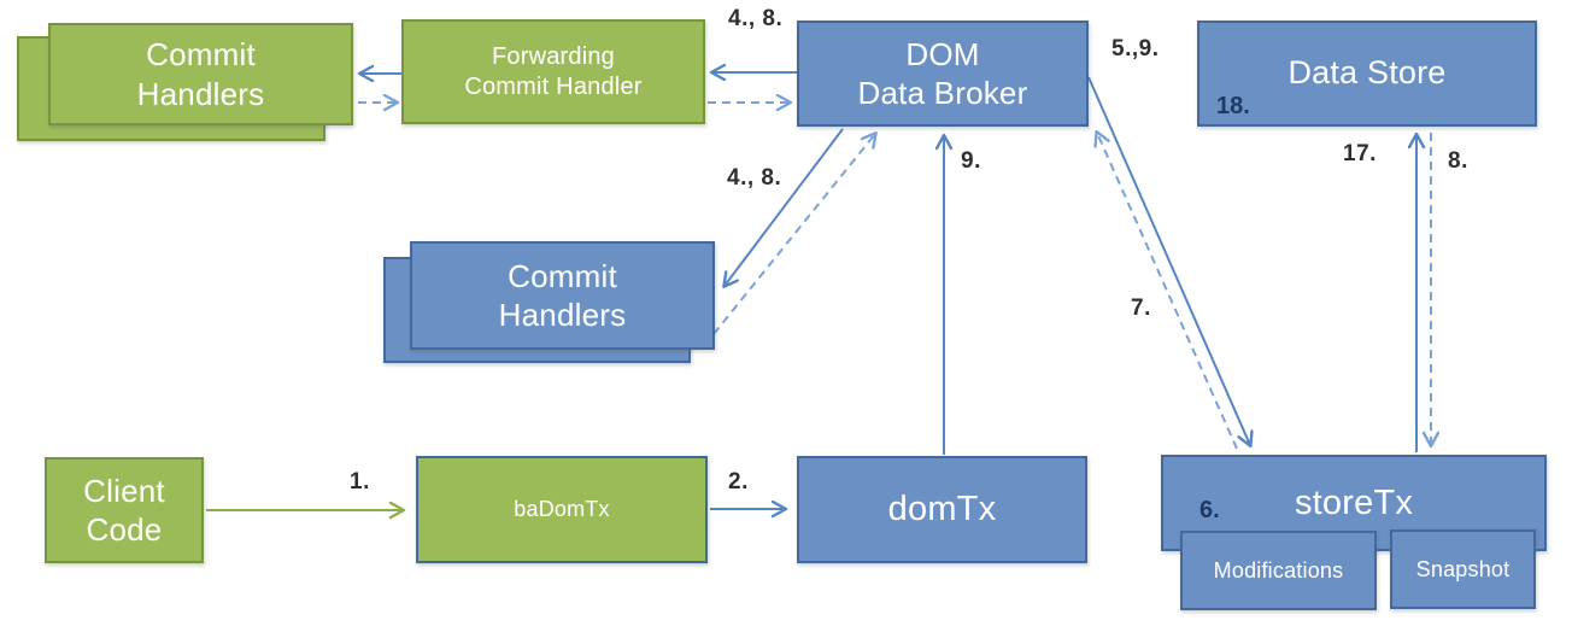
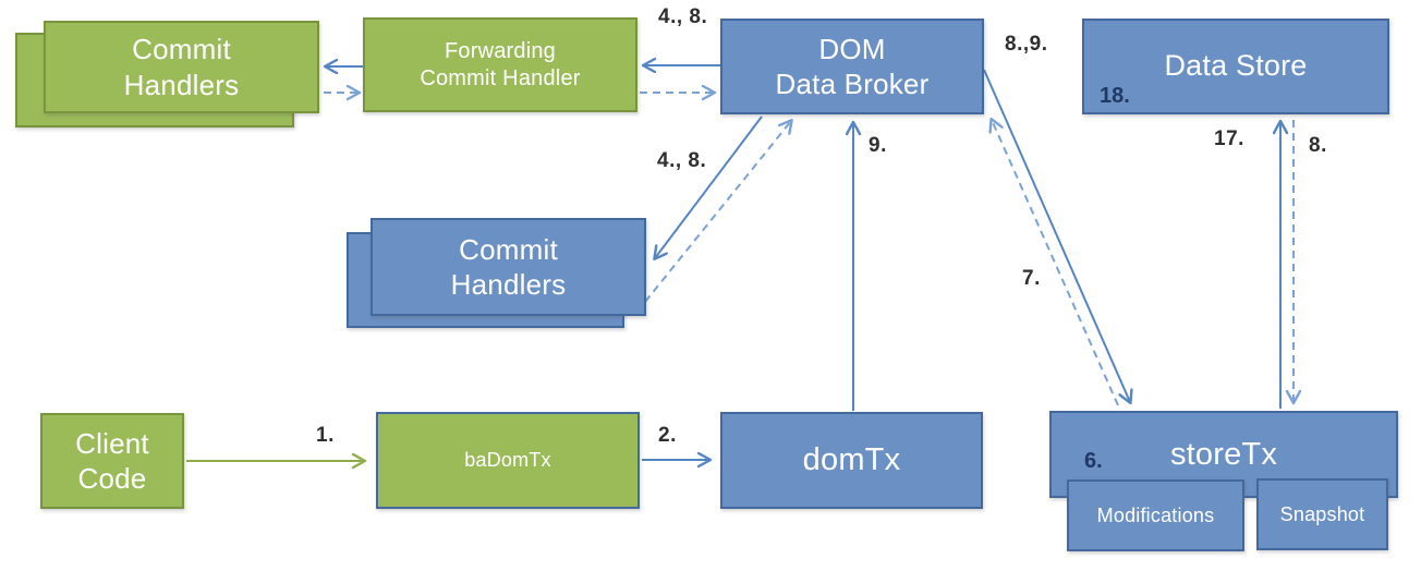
  Commit
  Handlers
  Forwarding
  Commit Handler
  DOM
  Data Broker
  Data Store
  18.
  Commit
  Handlers
  Client
  Code
  baDomTx
  domTx
  storeTx
  6.
  Modifications
  Snapshot
  1.
  2.
  9.
  4., 8.
  4., 8.
- 5.,9.
+ 8.,9.
  7.
  17.
  8.
